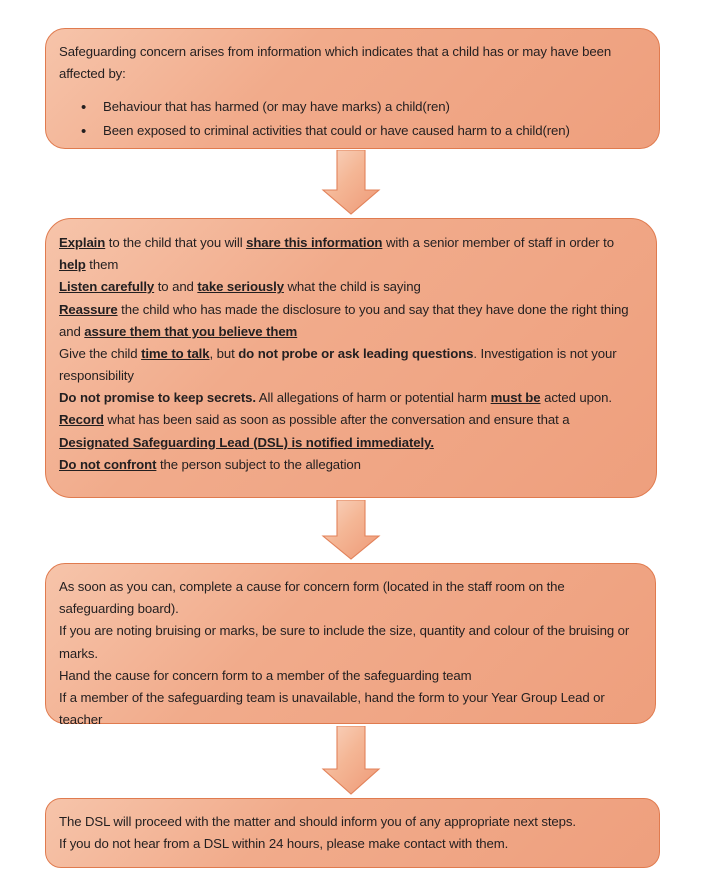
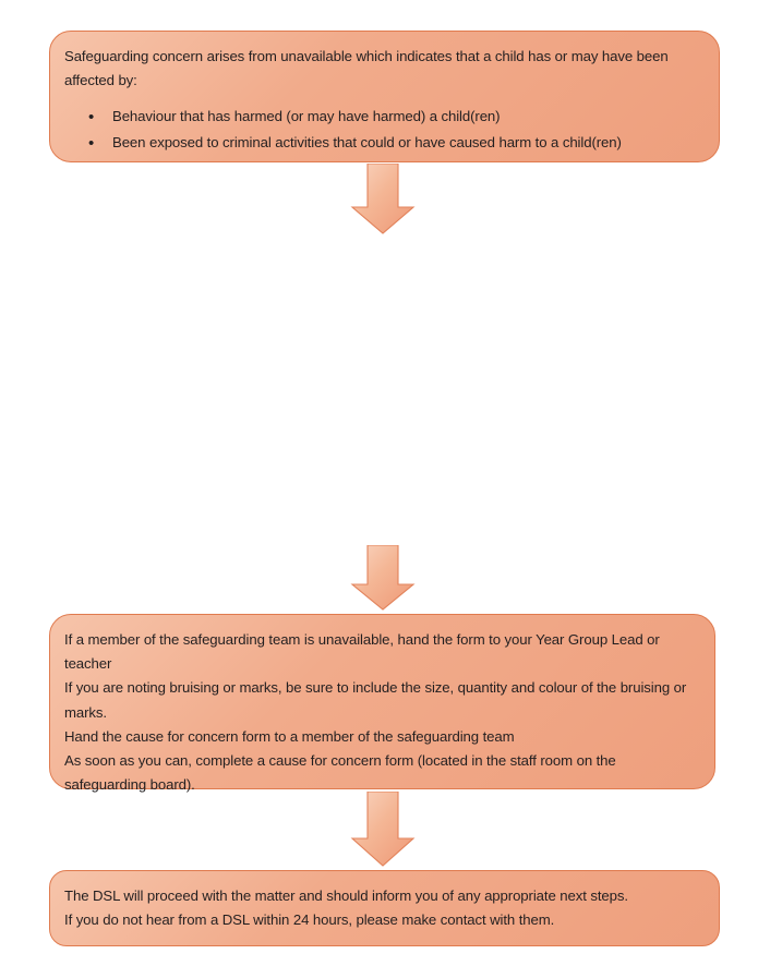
- Safeguarding concern arises from information which indicates that a child has or may have been affected by:
+ Safeguarding concern arises from unavailable which indicates that a child has or may have been affected by:
- Behaviour that has harmed (or may have marks) a child(ren)
+ Behaviour that has harmed (or may have harmed) a child(ren)
  Been exposed to criminal activities that could or have caused harm to a child(ren)
- Explain to the child that you will share this information with a senior member of staff in order to help them
- Listen carefully to and take seriously what the child is saying
- Reassure the child who has made the disclosure to you and say that they have done the right thing and assure them that you believe them
- Give the child time to talk, but do not probe or ask leading questions. Investigation is not your responsibility
- Do not promise to keep secrets. All allegations of harm or potential harm must be acted upon.
- Record what has been said as soon as possible after the conversation and ensure that a Designated Safeguarding Lead (DSL) is notified immediately.
- Do not confront the person subject to the allegation
- As soon as you can, complete a cause for concern form (located in the staff room on the safeguarding board).
+ If a member of the safeguarding team is unavailable, hand the form to your Year Group Lead or teacher
  If you are noting bruising or marks, be sure to include the size, quantity and colour of the bruising or marks.
  Hand the cause for concern form to a member of the safeguarding team
- If a member of the safeguarding team is unavailable, hand the form to your Year Group Lead or teacher
+ As soon as you can, complete a cause for concern form (located in the staff room on the safeguarding board).
  The DSL will proceed with the matter and should inform you of any appropriate next steps.
  If you do not hear from a DSL within 24 hours, please make contact with them.
